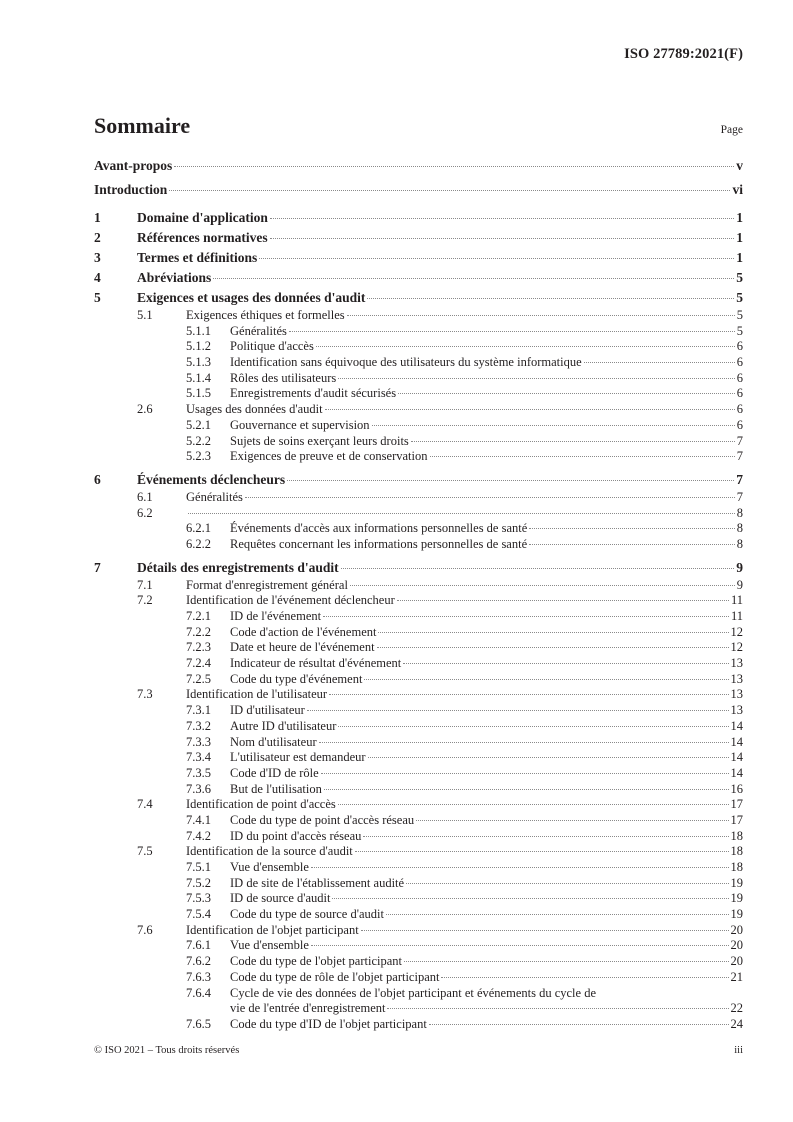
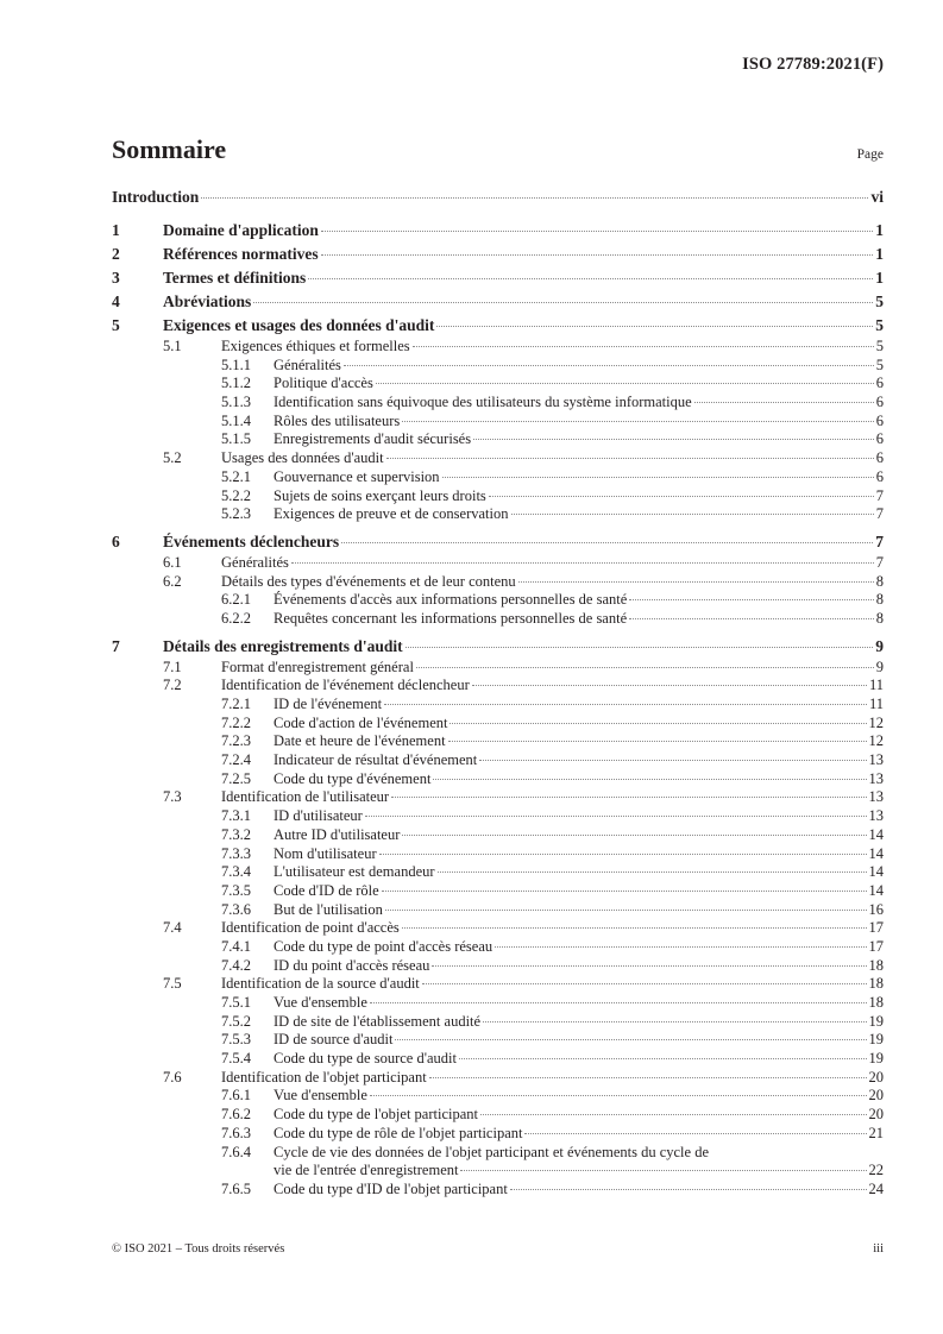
  ISO 27789:2021(F)
  Sommaire
  Page
- Avant-propos
- v
  Introduction
  vi
  1
  Domaine d'application
  1
  2
  Références normatives
  1
  3
  Termes et définitions
  1
  4
  Abréviations
  5
  5
  Exigences et usages des données d'audit
  5
  5.1
  Exigences éthiques et formelles
  5
  5.1.1
  Généralités
  5
  5.1.2
  Politique d'accès
  6
  5.1.3
  Identification sans équivoque des utilisateurs du système informatique
  6
  5.1.4
  Rôles des utilisateurs
  6
  5.1.5
  Enregistrements d'audit sécurisés
  6
- 2.6
+ 5.2
  Usages des données d'audit
  6
  5.2.1
  Gouvernance et supervision
  6
  5.2.2
  Sujets de soins exerçant leurs droits
  7
  5.2.3
  Exigences de preuve et de conservation
  7
  6
  Événements déclencheurs
  7
  6.1
  Généralités
  7
  6.2
+ Détails des types d'événements et de leur contenu
  8
  6.2.1
  Événements d'accès aux informations personnelles de santé
  8
  6.2.2
  Requêtes concernant les informations personnelles de santé
  8
  7
  Détails des enregistrements d'audit
  9
  7.1
  Format d'enregistrement général
  9
  7.2
  Identification de l'événement déclencheur
  11
  7.2.1
  ID de l'événement
  11
  7.2.2
  Code d'action de l'événement
  12
  7.2.3
  Date et heure de l'événement
  12
  7.2.4
  Indicateur de résultat d'événement
  13
  7.2.5
  Code du type d'événement
  13
  7.3
  Identification de l'utilisateur
  13
  7.3.1
  ID d'utilisateur
  13
  7.3.2
  Autre ID d'utilisateur
  14
  7.3.3
  Nom d'utilisateur
  14
  7.3.4
  L'utilisateur est demandeur
  14
  7.3.5
  Code d'ID de rôle
  14
  7.3.6
  But de l'utilisation
  16
  7.4
  Identification de point d'accès
  17
  7.4.1
  Code du type de point d'accès réseau
  17
  7.4.2
  ID du point d'accès réseau
  18
  7.5
  Identification de la source d'audit
  18
  7.5.1
  Vue d'ensemble
  18
  7.5.2
  ID de site de l'établissement audité
  19
  7.5.3
  ID de source d'audit
  19
  7.5.4
  Code du type de source d'audit
  19
  7.6
  Identification de l'objet participant
  20
  7.6.1
  Vue d'ensemble
  20
  7.6.2
  Code du type de l'objet participant
  20
  7.6.3
  Code du type de rôle de l'objet participant
  21
  7.6.4
  Cycle de vie des données de l'objet participant et événements du cycle de
  vie de l'entrée d'enregistrement
  22
  7.6.5
  Code du type d'ID de l'objet participant
  24
  © ISO 2021 – Tous droits réservés
  iii
